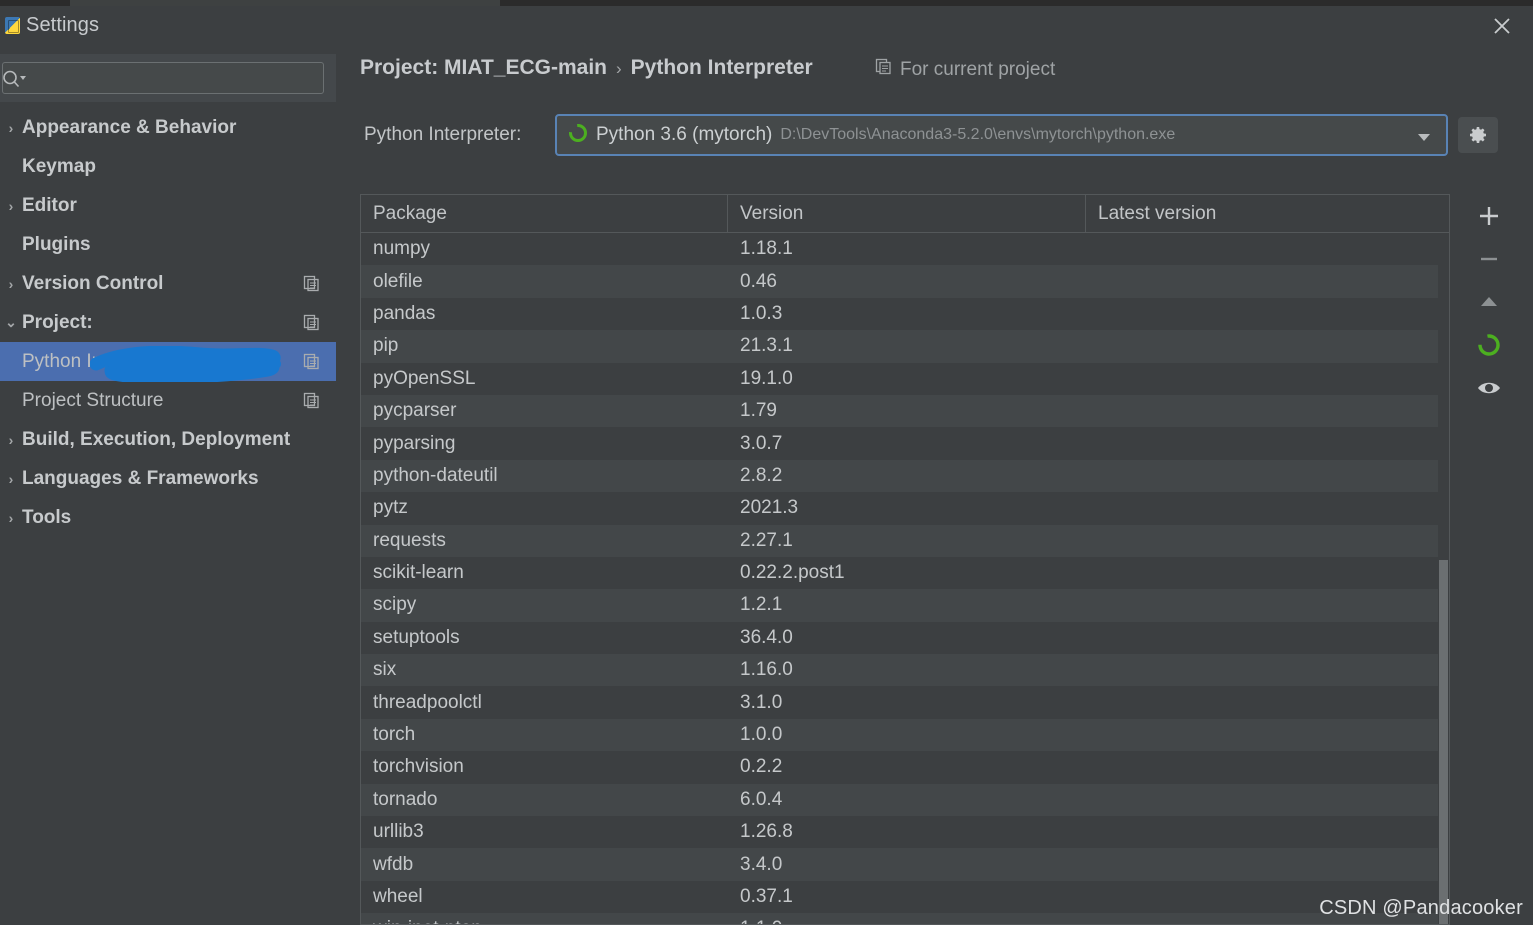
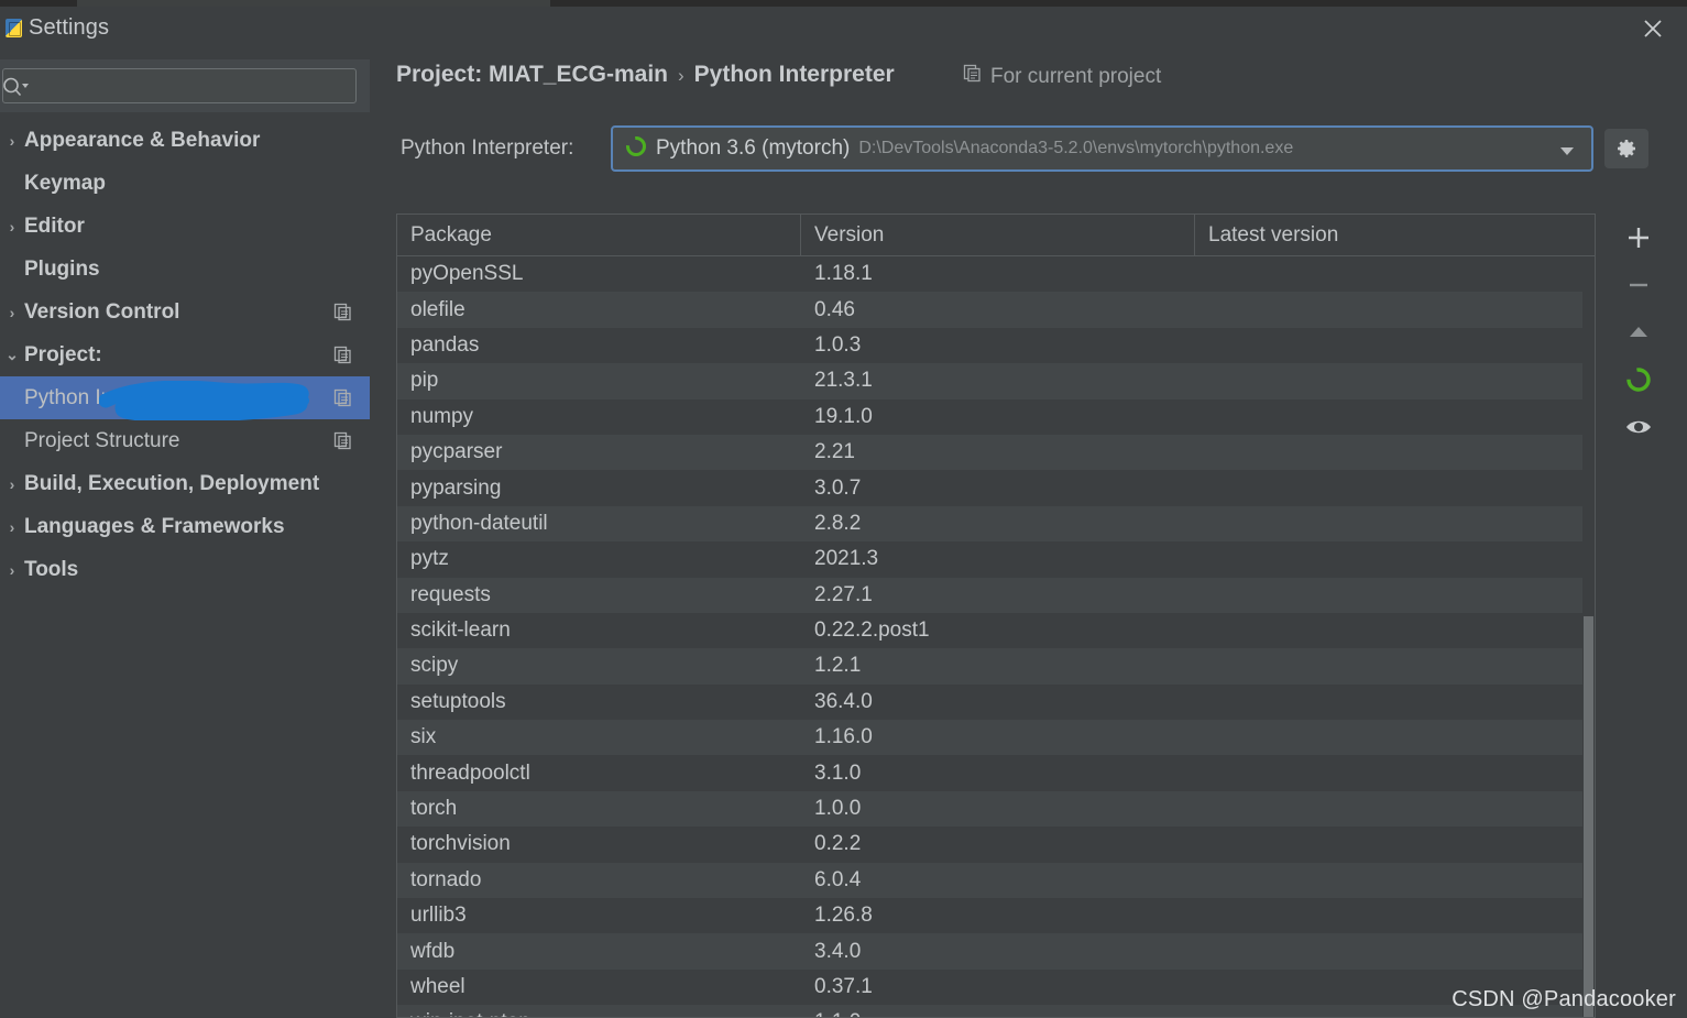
  Settings
  ›
  Appearance & Behavior
  Keymap
  ›
  Editor
  Plugins
  ›
  Version Control
  ⌄
  Project:
  Project Structure
  ›
  Build, Execution, Deployment
  ›
  Languages & Frameworks
  ›
  Tools
  Project: MIAT_ECG-main
  ›
  Python Interpreter
  For current project
  Python Interpreter:
  Python 3.6 (mytorch)
  D:\DevTools\Anaconda3-5.2.0\envs\mytorch\python.exe
  Package
  Version
  Latest version
- numpy
+ pyOpenSSL
  1.18.1
  olefile
  0.46
  pandas
  1.0.3
  pip
  21.3.1
- pyOpenSSL
+ numpy
  19.1.0
  pycparser
- 1.79
+ 2.21
  pyparsing
  3.0.7
  python-dateutil
  2.8.2
  pytz
  2021.3
  requests
  2.27.1
  scikit-learn
  0.22.2.post1
  scipy
  1.2.1
  setuptools
  36.4.0
  six
  1.16.0
  threadpoolctl
  3.1.0
  torch
  1.0.0
  torchvision
  0.2.2
  tornado
  6.0.4
  urllib3
  1.26.8
  wfdb
  3.4.0
  wheel
  0.37.1
  CSDN @Pandacooker
